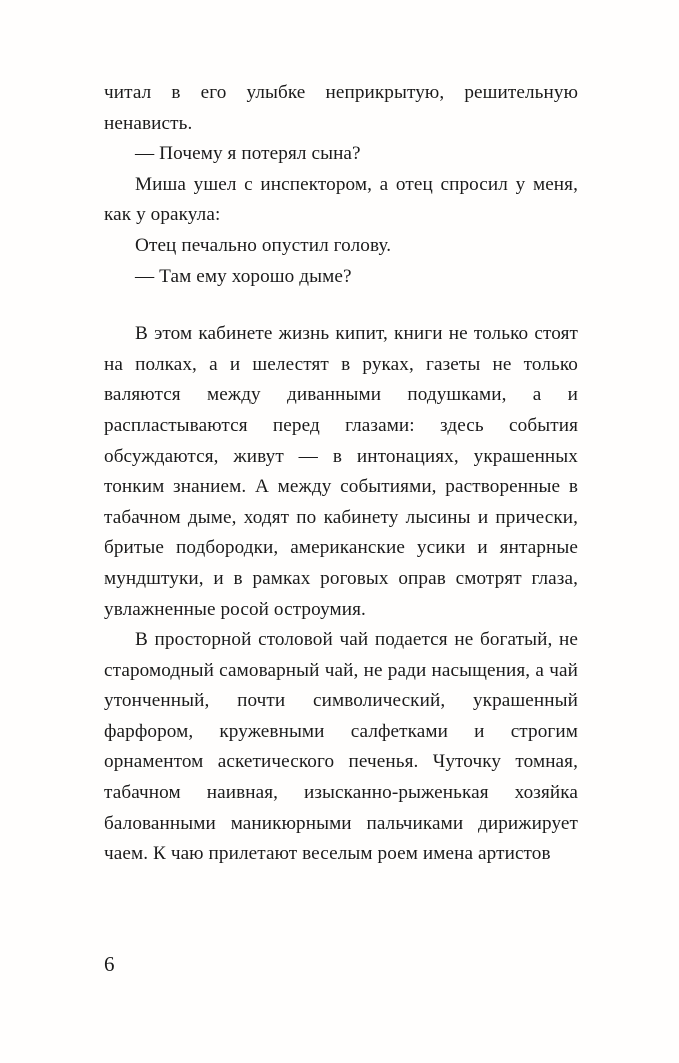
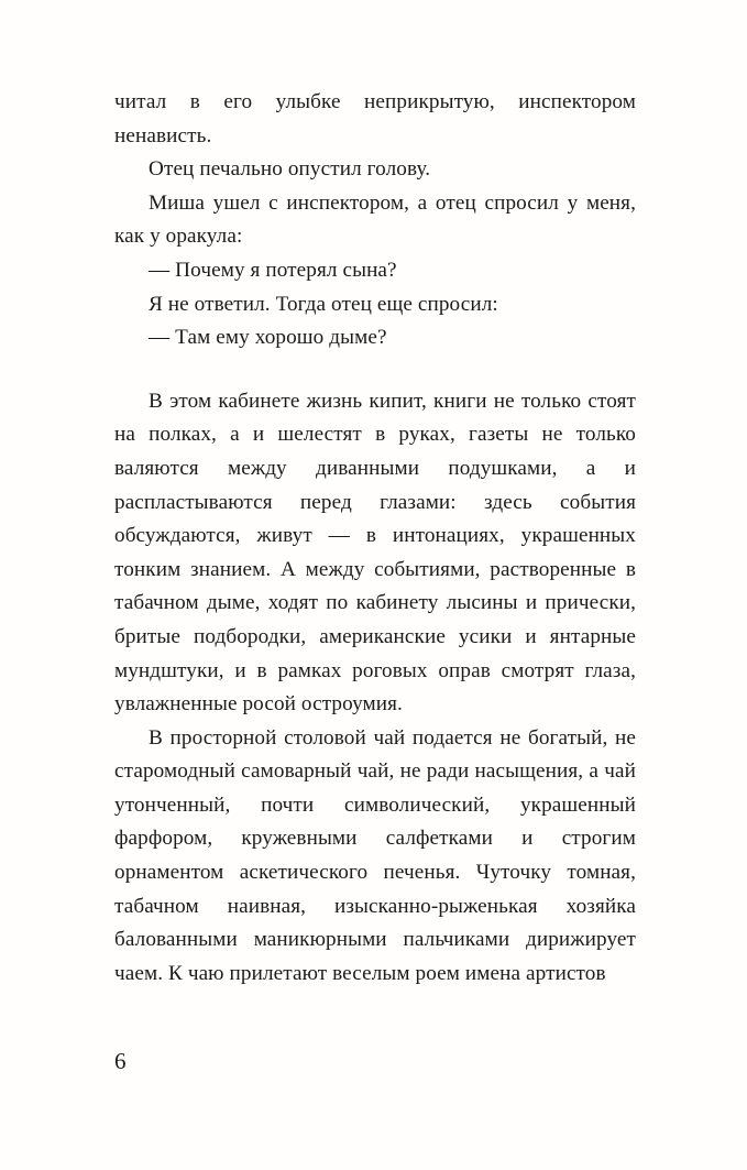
- читал в его улыбке неприкрытую, решительную ненависть.
+ читал в его улыбке неприкрытую, инспектором ненависть.
- — Почему я потерял сына?
+ Отец печально опустил голову.
  Миша ушел с инспектором, а отец спросил у меня, как у оракула:
- Отец печально опустил голову.
+ — Почему я потерял сына?
+ Я не ответил. Тогда отец еще спросил:
  — Там ему хорошо дыме?
  В этом кабинете жизнь кипит, книги не только стоят на полках, а и шелестят в руках, газеты не только валяются между диванными подушками, а и распластываются перед глазами: здесь события обсуждаются, живут — в интонациях, украшенных тонким знанием. А между событиями, растворенные в табачном дыме, ходят по кабинету лысины и прически, бритые подбородки, американские усики и янтарные мундштуки, и в рамках роговых оправ смотрят глаза, увлажненные росой остроумия.
  В просторной столовой чай подается не богатый, не старомодный самоварный чай, не ради насыщения, а чай утонченный, почти символический, украшенный фарфором, кружевными салфетками и строгим орнаментом аскетического печенья. Чуточку томная, табачном наивная, изысканно-рыженькая хозяйка балованными маникюрными пальчиками дирижирует чаем. К чаю прилетают веселым роем имена артистов
  6
